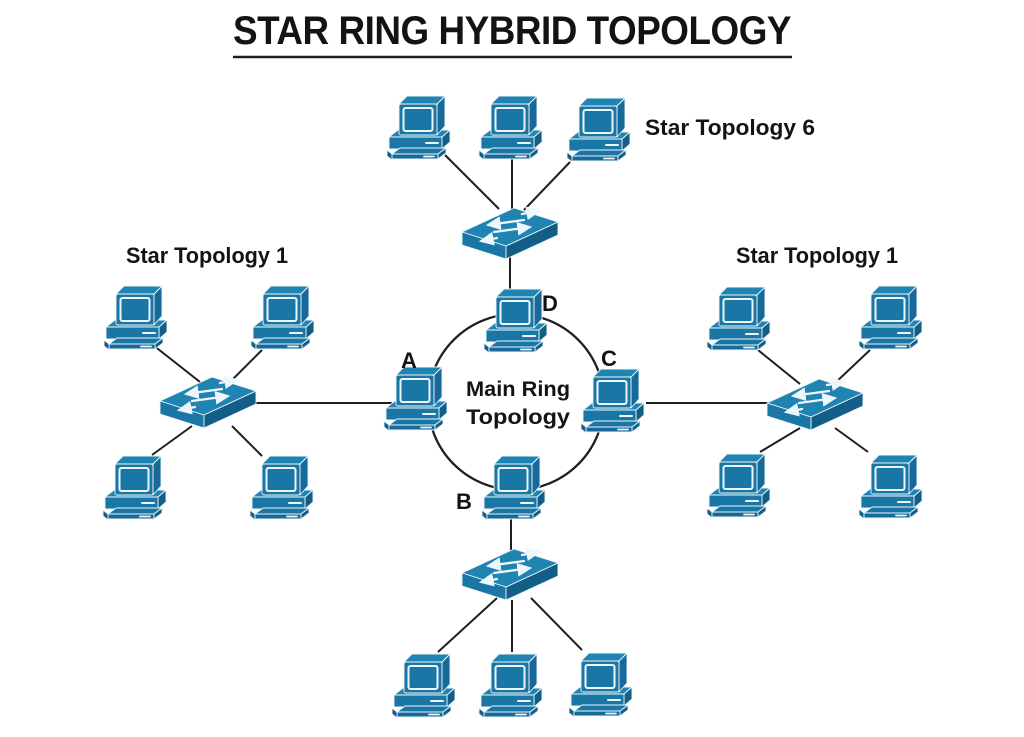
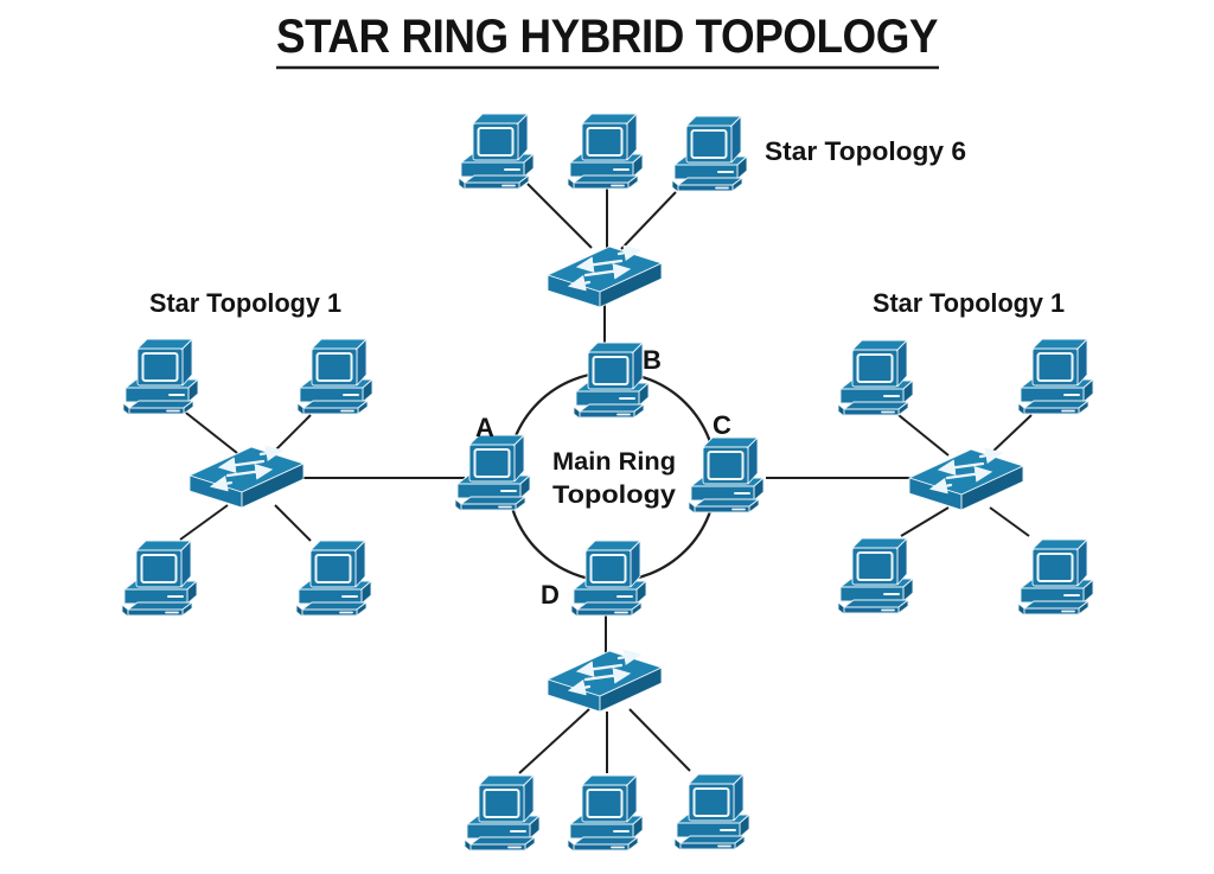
  STAR RING HYBRID TOPOLOGY
  Star Topology 6
  Star Topology 1
  Star Topology 1
  A
- D
+ B
  C
- B
+ D
  Main Ring
  Topology
